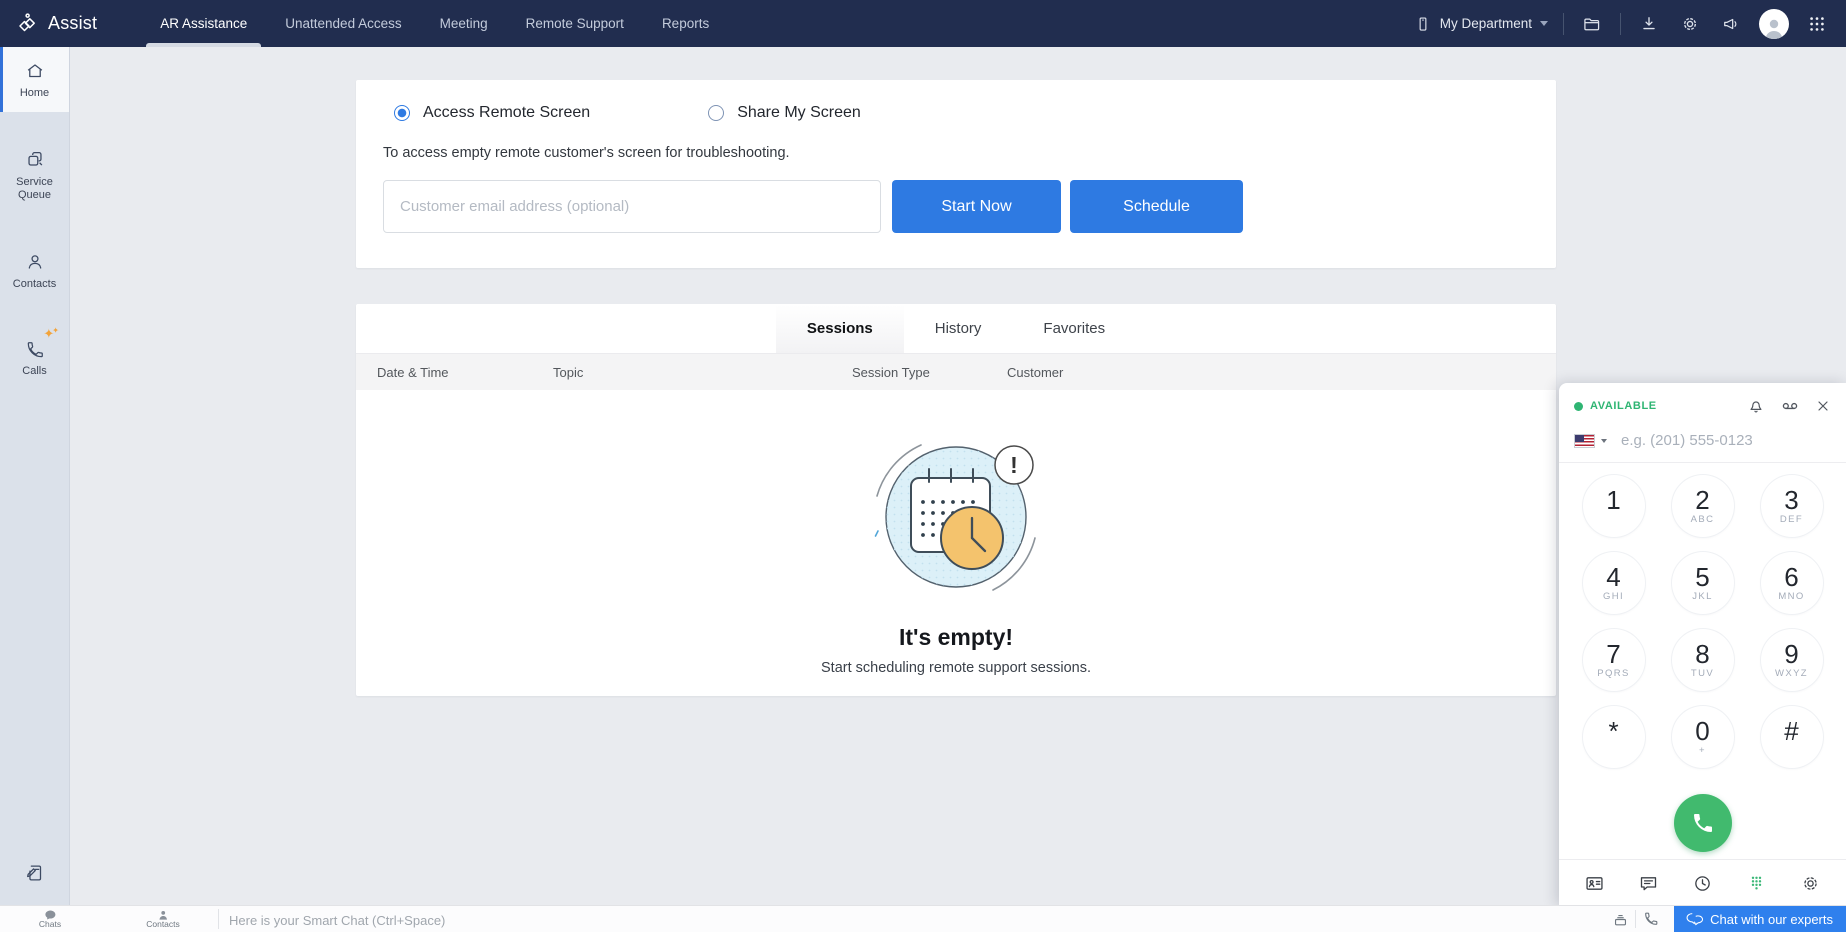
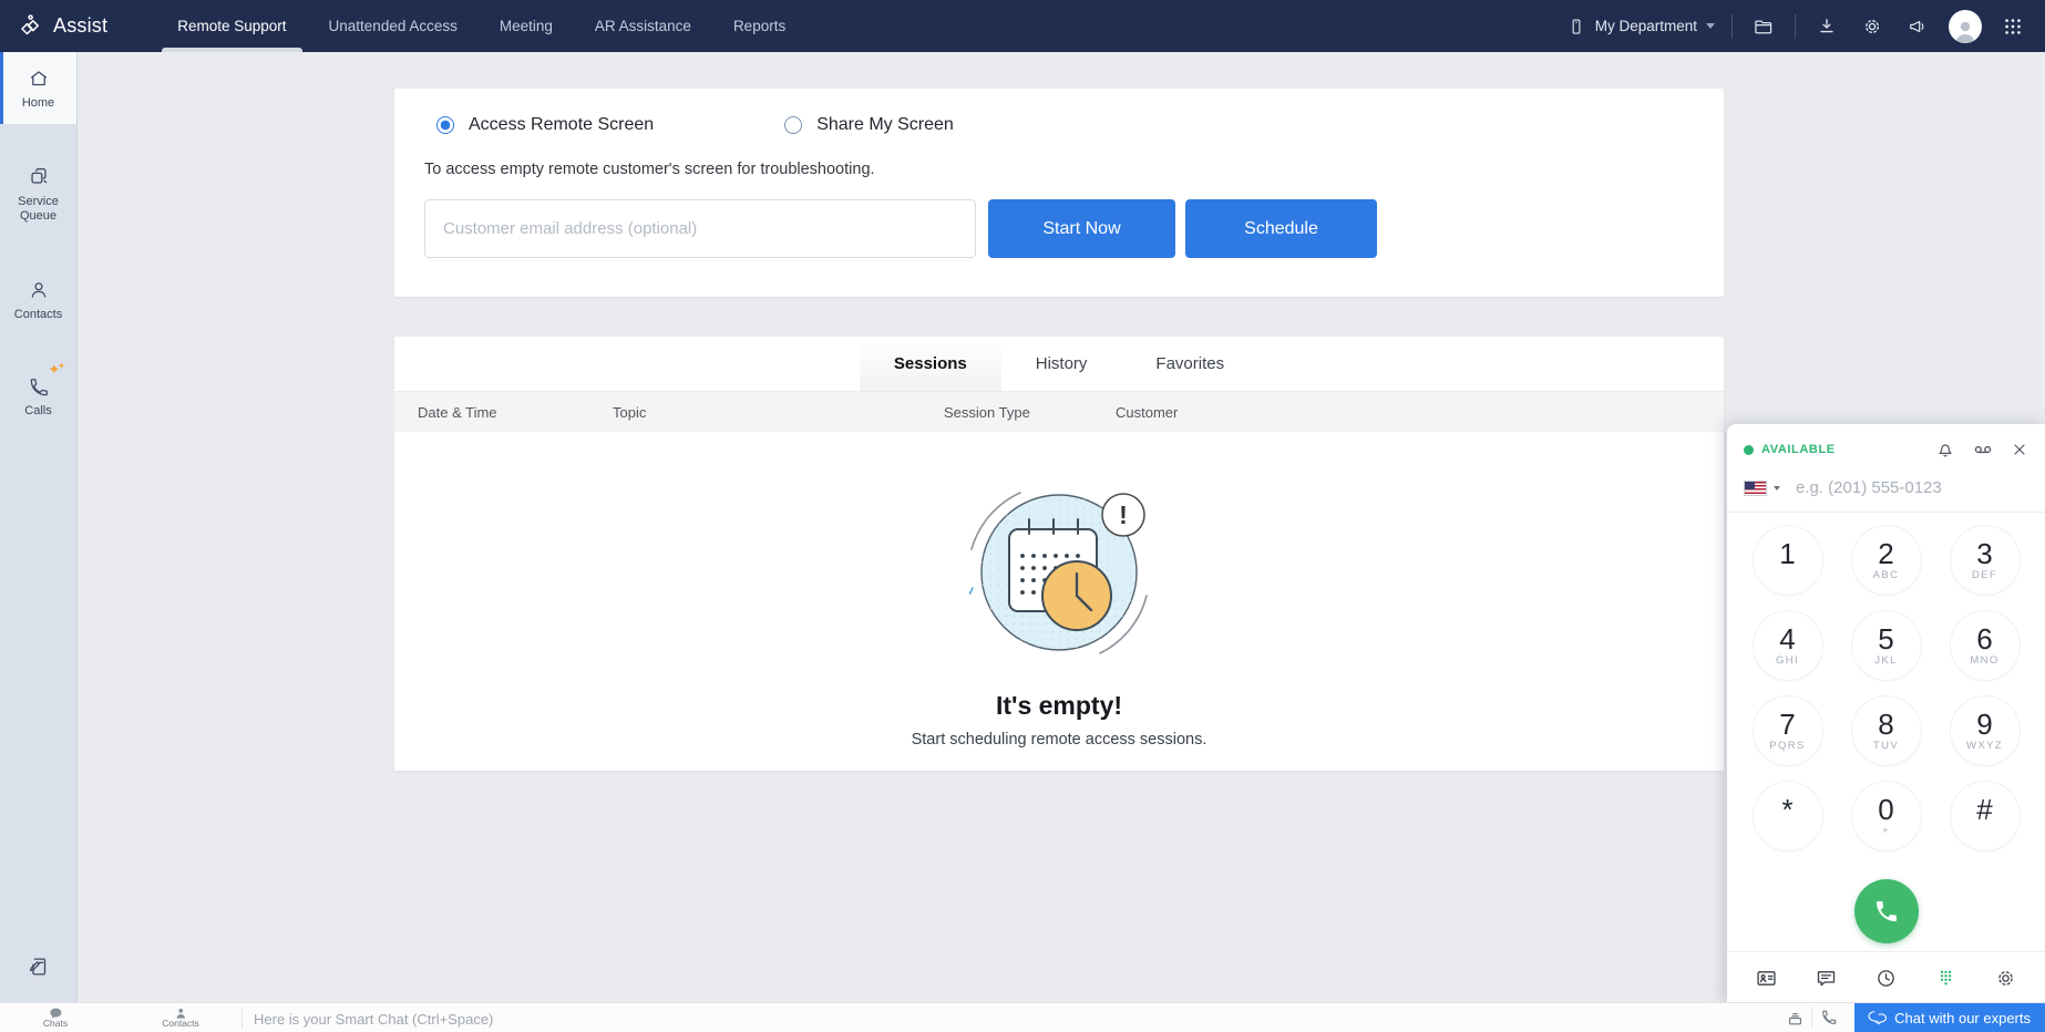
  Assist
- AR Assistance
+ Remote Support
  Unattended Access
  Meeting
- Remote Support
+ AR Assistance
  Reports
  My Department
  Home
  Service Queue
  Contacts
  ✦✦
  Calls
  Access Remote Screen
  Share My Screen
  To access empty remote customer's screen for troubleshooting.
  Customer email address (optional)
  Start Now
  Schedule
  Sessions
  History
  Favorites
  Date & Time
  Topic
  Session Type
  Customer
  !
  It's empty!
- Start scheduling remote support sessions.
+ Start scheduling remote access sessions.
  AVAILABLE
  e.g. (201) 555-0123
  1
  2
  ABC
  3
  DEF
  4
  GHI
  5
  JKL
  6
  MNO
  7
  PQRS
  8
  TUV
  9
  WXYZ
  *
  0
  +
  #
  Chats
  Contacts
  Here is your Smart Chat (Ctrl+Space)
  Chat with our experts
